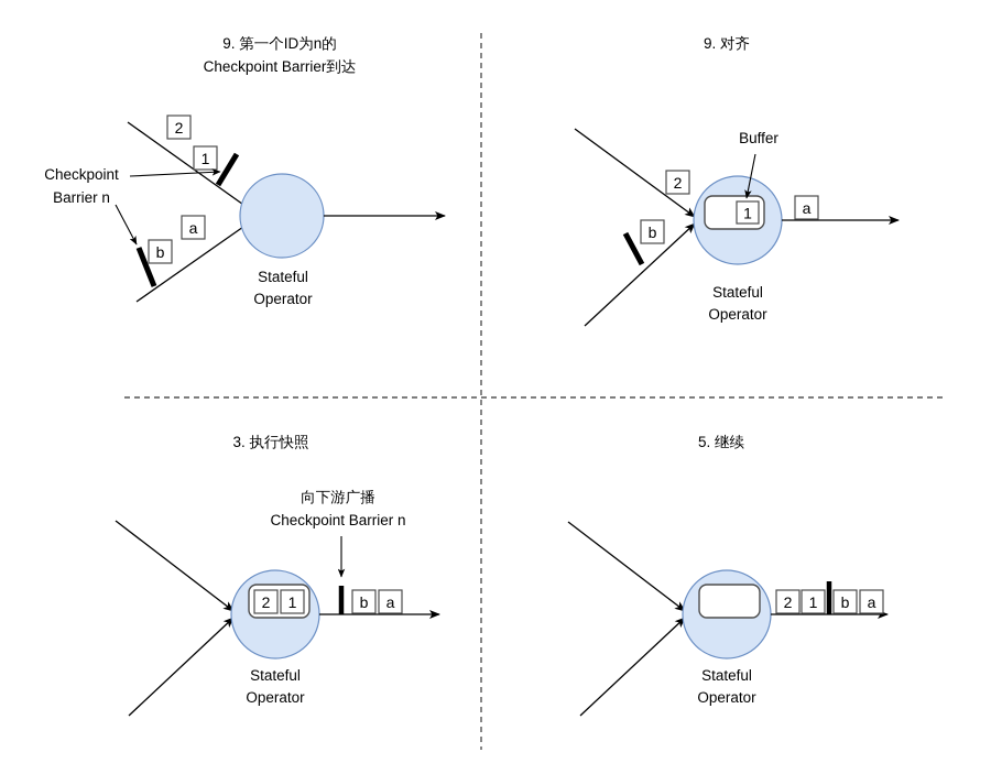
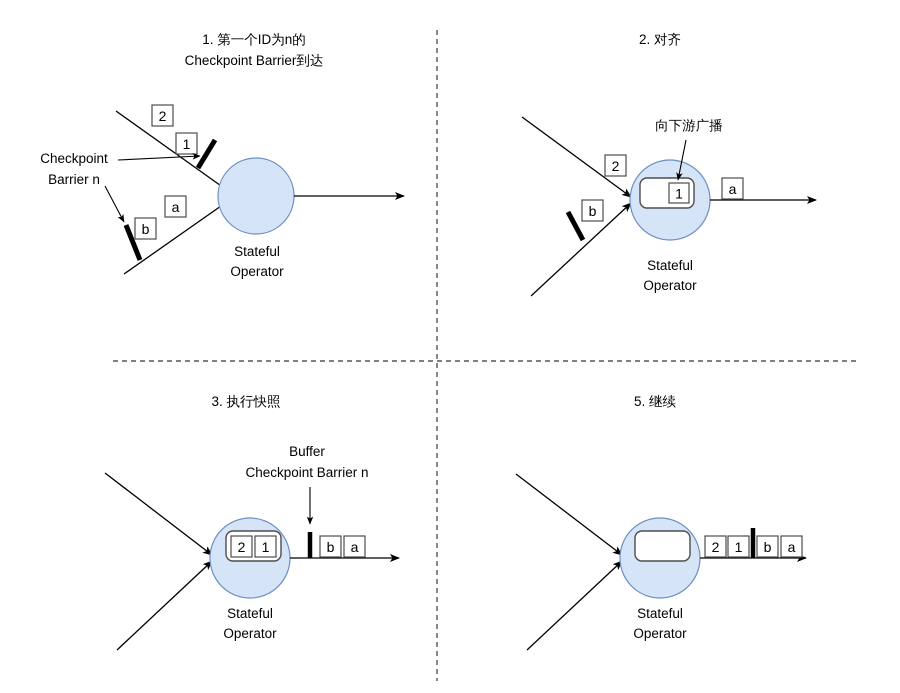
- 9. 第一个ID为n的
+ 1. 第一个ID为n的
  Checkpoint Barrier到达
  2
  1
  a
  b
  Checkpoint
  Barrier n
  Stateful
  Operator
- 9. 对齐
+ 2. 对齐
  1
  2
  b
  a
- Buffer
+ 向下游广播
  Stateful
  Operator
  3. 执行快照
  2
  1
  b
  a
- 向下游广播
+ Buffer
  Checkpoint Barrier n
  Stateful
  Operator
  5. 继续
  2
  1
  b
  a
  Stateful
  Operator
